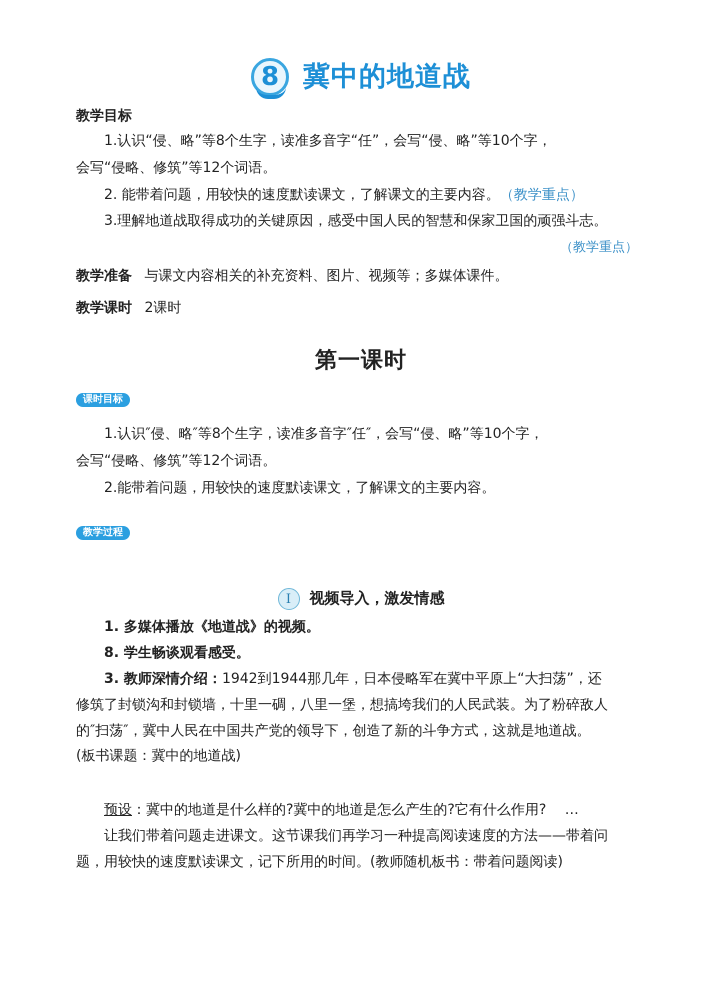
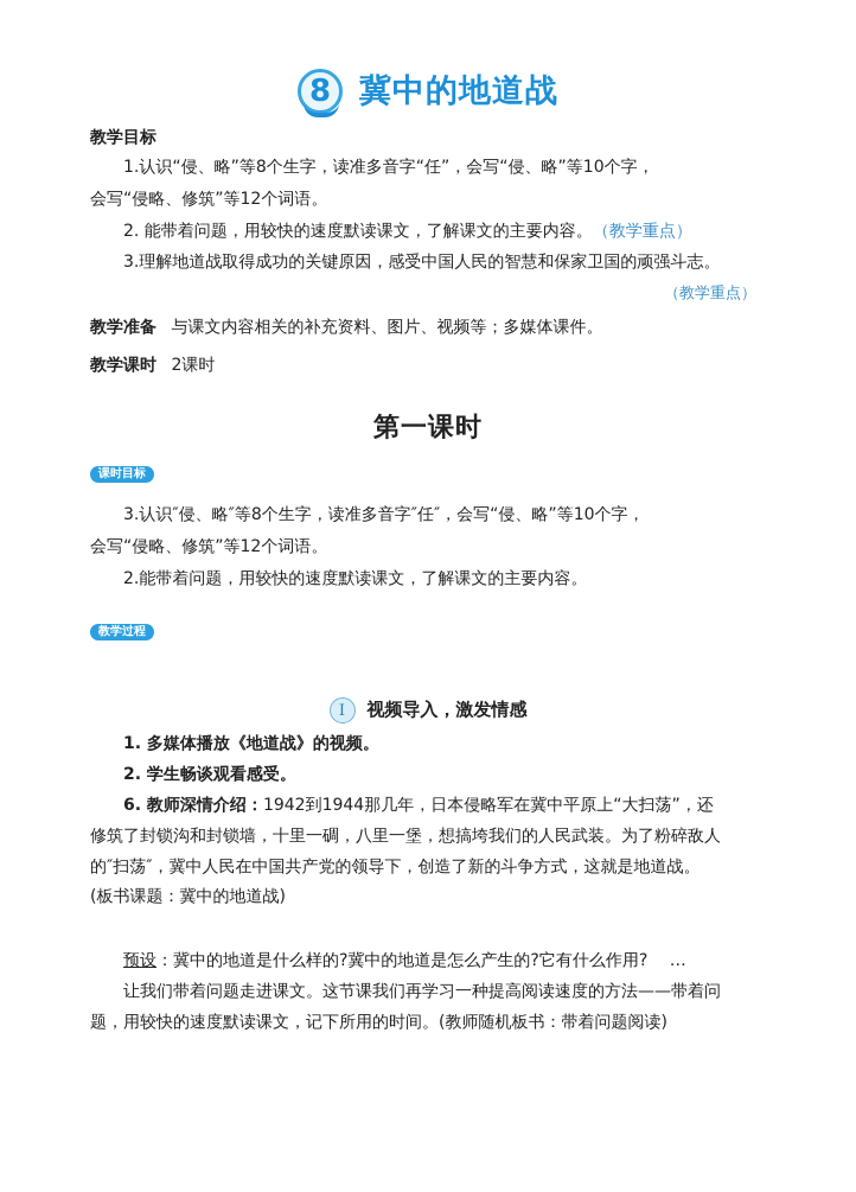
  8
  冀中的地道战
  教学目标
  1.认识“侵、略”等8个生字，读准多音字“任”，会写“侵、略”等10个字，
  会写“侵略、修筑”等12个词语。
  2. 能带着问题，用较快的速度默读课文，了解课文的主要内容。（教学重点）
  3.理解地道战取得成功的关键原因，感受中国人民的智慧和保家卫国的顽强斗志。
  （教学重点）
  教学准备 与课文内容相关的补充资料、图片、视频等；多媒体课件。
  教学课时 2课时
  第一课时
  课时目标
- 1.认识″侵、略″等8个生字，读准多音字″任″，会写“侵、略”等10个字，
+ 3.认识″侵、略″等8个生字，读准多音字″任″，会写“侵、略”等10个字，
  会写“侵略、修筑”等12个词语。
  2.能带着问题，用较快的速度默读课文，了解课文的主要内容。
  教学过程
  Ⅰ
  视频导入，激发情感
  1. 多媒体播放《地道战》的视频。
- 8. 学生畅谈观看感受。
+ 2. 学生畅谈观看感受。
- 3. 教师深情介绍：1942到1944那几年，日本侵略军在冀中平原上“大扫荡”，还
+ 6. 教师深情介绍：1942到1944那几年，日本侵略军在冀中平原上“大扫荡”，还
  修筑了封锁沟和封锁墙，十里一碉，八里一堡，想搞垮我们的人民武装。为了粉碎敌人
  的″扫荡″，冀中人民在中国共产党的领导下，创造了新的斗争方式，这就是地道战。
  (板书课题：冀中的地道战)
  预设：冀中的地道是什么样的?冀中的地道是怎么产生的?它有什么作用? …
  让我们带着问题走进课文。这节课我们再学习一种提高阅读速度的方法——带着问
  题，用较快的速度默读课文，记下所用的时间。(教师随机板书：带着问题阅读)
